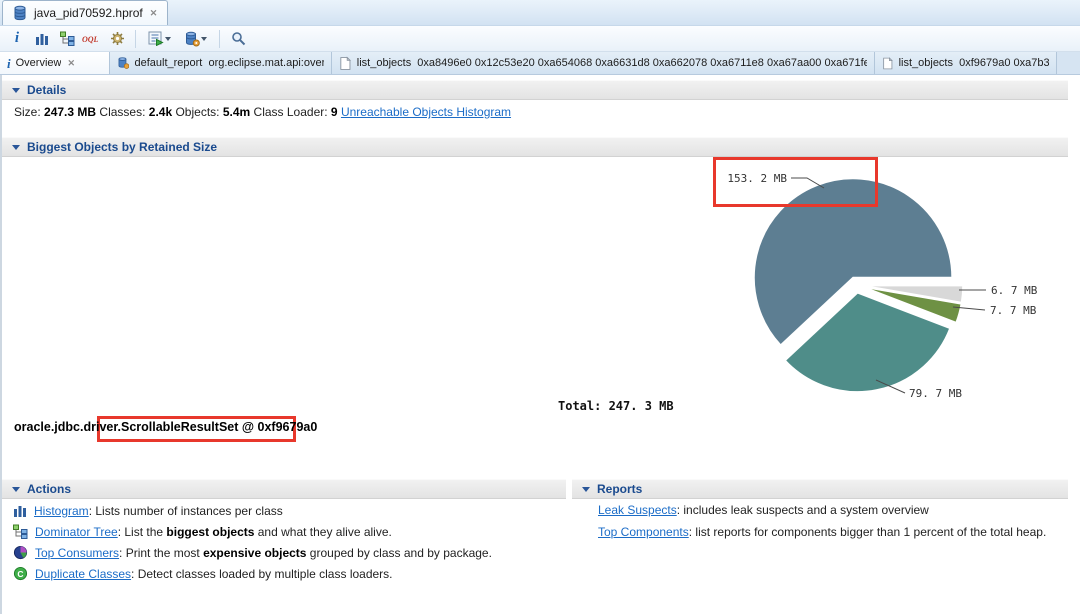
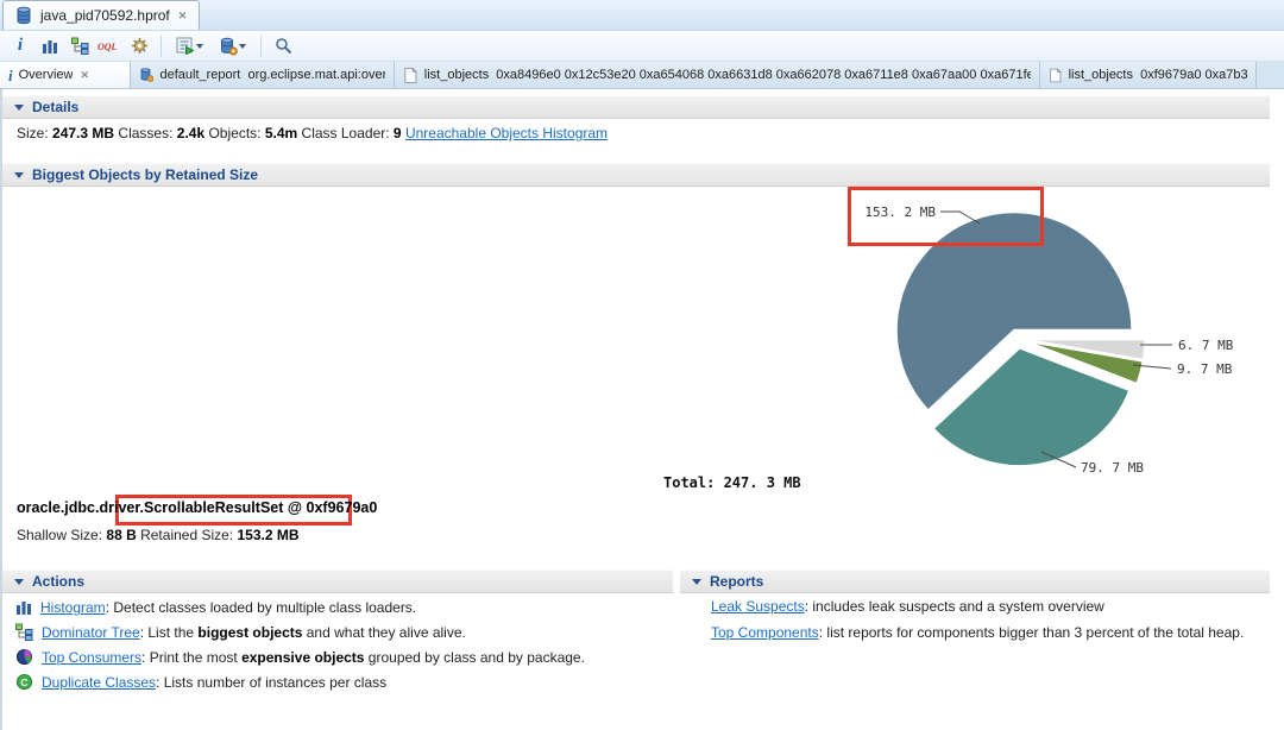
  java_pid70592.hprof
  ✕
  i
  OQL
  i
  Overview
  ✕
  default_report org.eclipse.mat.api:over
  list_objects 0xa8496e0 0x12c53e20 0xa654068 0xa6631d8 0xa662078 0xa6711e8 0xa67aa00 0xa671fe
  list_objects 0xf9679a0 0xa7b3
  Details
  Size: 247.3 MB Classes: 2.4k Objects: 5.4m Class Loader: 9 Unreachable Objects Histogram
  Biggest Objects by Retained Size
  153. 2 MB
  79. 7 MB
- 7. 7 MB
+ 9. 7 MB
  6. 7 MB
  Total: 247. 3 MB
  oracle.jdbc.driver.ScrollableResultSet @ 0xf9679a0
+ Shallow Size: 88 B Retained Size: 153.2 MB
  Actions
- Histogram: Lists number of instances per class
+ Histogram: Detect classes loaded by multiple class loaders.
  Dominator Tree: List the biggest objects and what they alive alive.
  Top Consumers: Print the most expensive objects grouped by class and by package.
  C
- Duplicate Classes: Detect classes loaded by multiple class loaders.
+ Duplicate Classes: Lists number of instances per class
  Reports
  Leak Suspects: includes leak suspects and a system overview
- Top Components: list reports for components bigger than 1 percent of the total heap.
+ Top Components: list reports for components bigger than 3 percent of the total heap.
